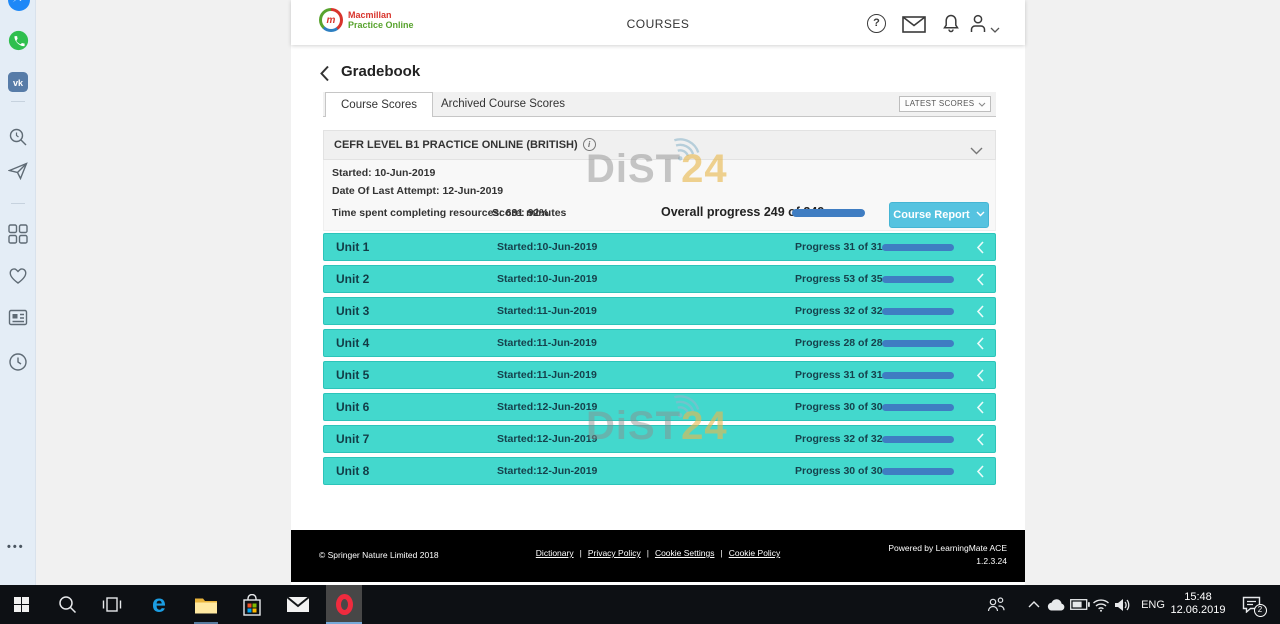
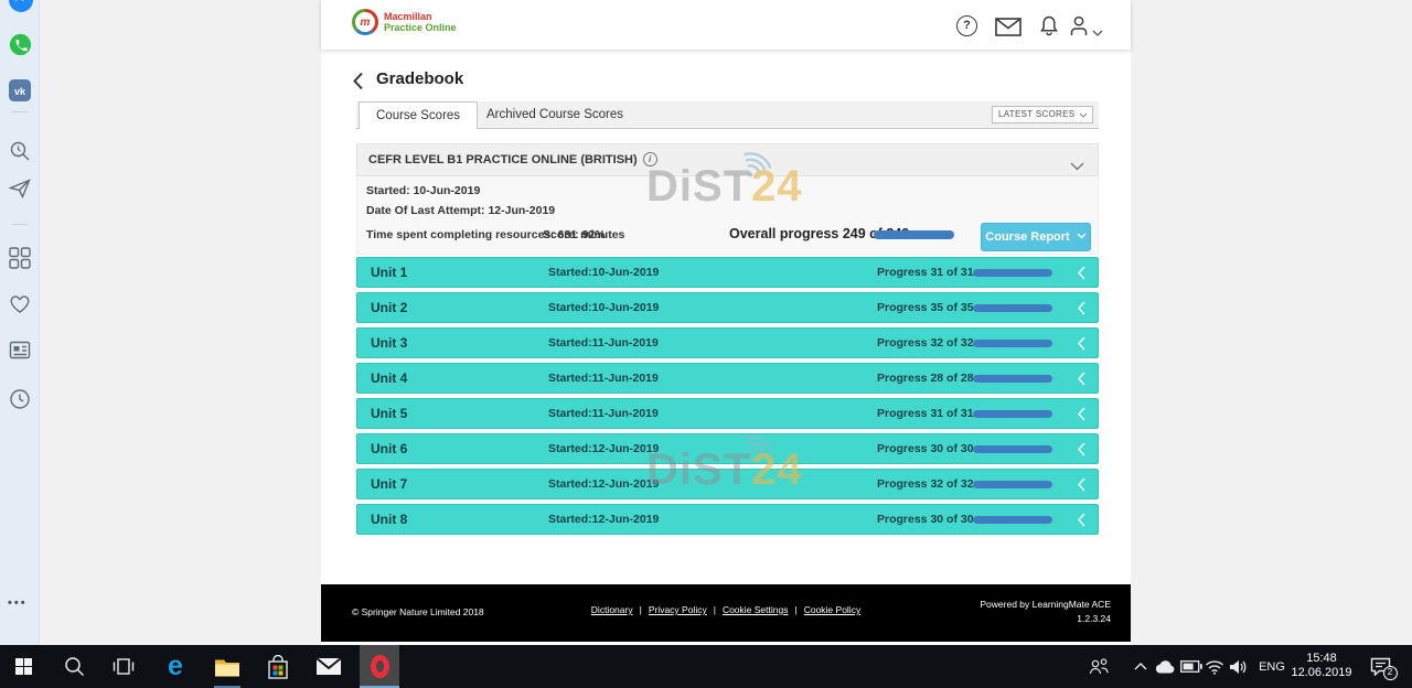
  vk
  •••
  m
  Macmillan
  Practice Online
- COURSES
  ?
  Gradebook
  Course Scores
  Archived Course Scores
  LATEST SCORES
  CEFR LEVEL B1 PRACTICE ONLINE (BRITISH) i
  Started: 10-Jun-2019
  Date Of Last Attempt: 12-Jun-2019
  Time spent completing resources: 631 minutes
  Score: 92%
  Overall progress 249
  Course Report
  Unit 1
  Started:10-Jun-2019
  Progress 31 of 31
  Unit 2
  Started:10-Jun-2019
- Progress 53 of 35
+ Progress 35 of 35
  Unit 3
  Started:11-Jun-2019
  Progress 32 of 32
  Unit 4
  Started:11-Jun-2019
  Progress 28 of 28
  Unit 5
  Started:11-Jun-2019
  Progress 31 of 31
  Unit 6
  Started:12-Jun-2019
  Progress 30 of 30
  Unit 7
  Started:12-Jun-2019
  Progress 32 of 32
  Unit 8
  Started:12-Jun-2019
  Progress 30 of 30
  DiST24
  DiST24
  © Springer Nature Limited 2018
  Dictionary | Privacy Policy | Cookie Settings | Cookie Policy
  Powered by LearningMate ACE
  1.2.3.24
  e
  ENG
  15:48
  12.06.2019
  2
